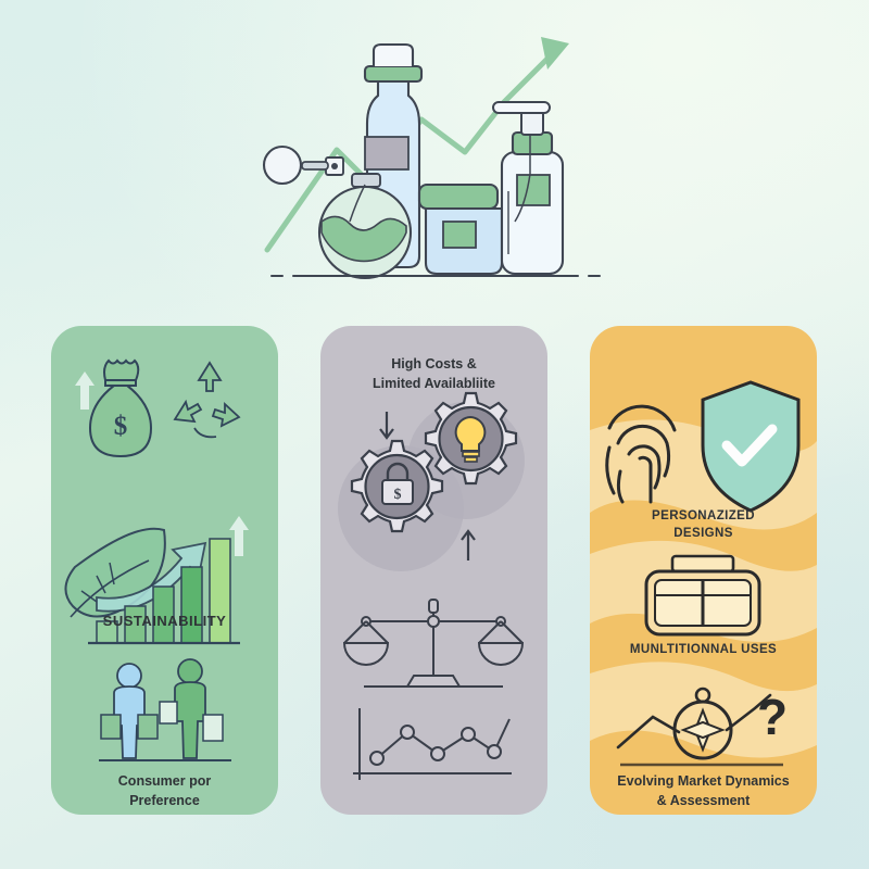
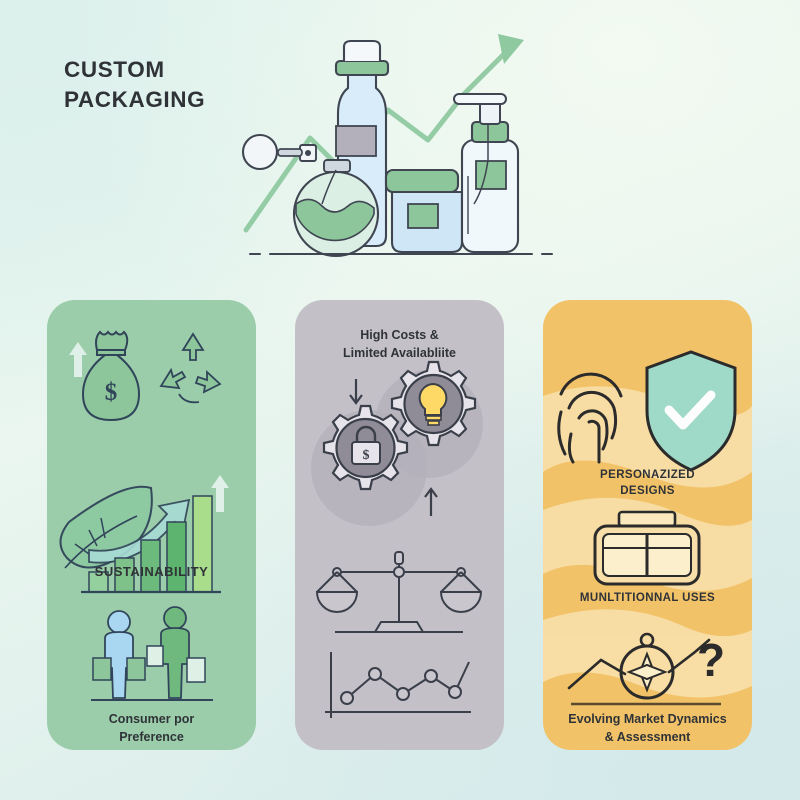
+ CUSTOM
+ PACKAGING
  $
  SUSTAINABILITY
  Consumer por
  Preference
  $
  High Costs &
  Limited Availabliite
  ?
  PERSONAZIZED
  DESIGNS
  MUNLTITIONNAL USES
  Evolving Market Dynamics
  & Assessment
